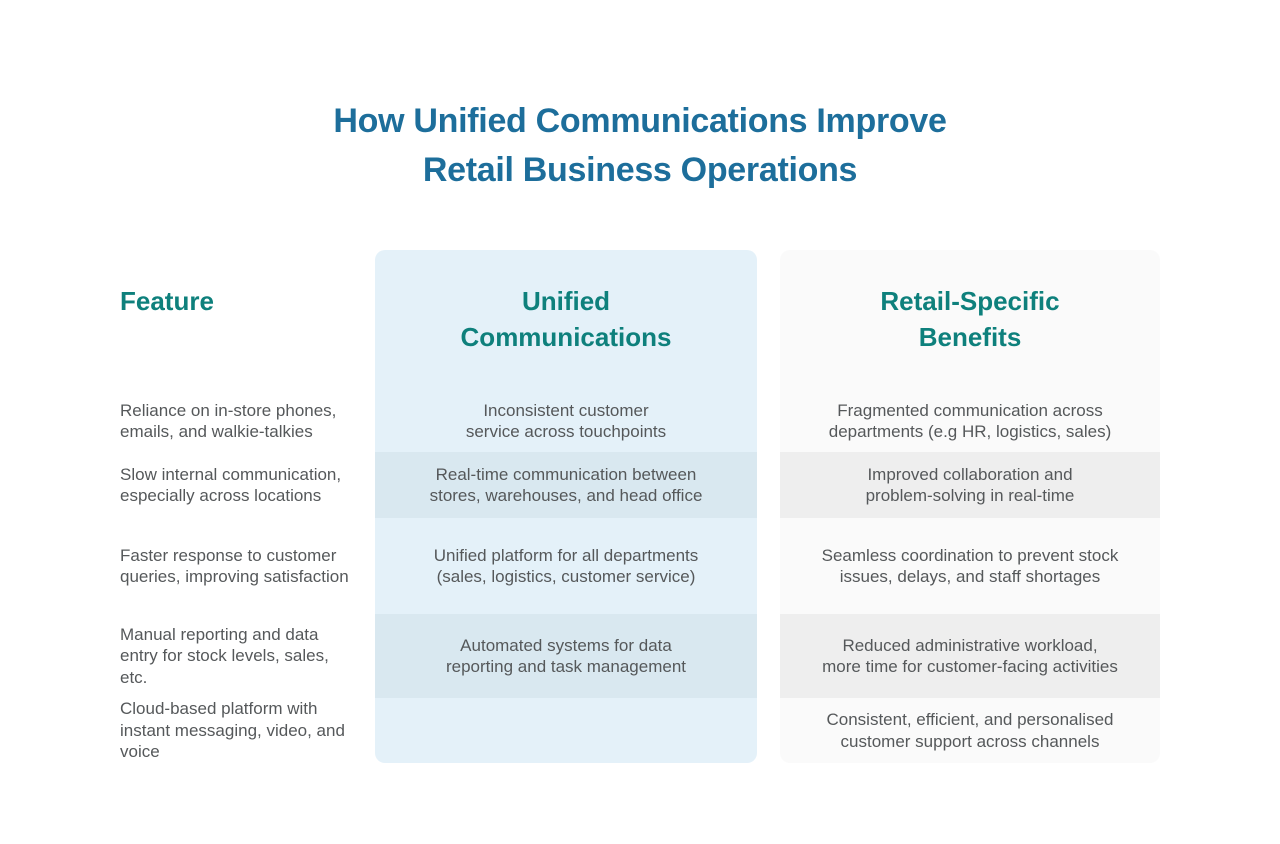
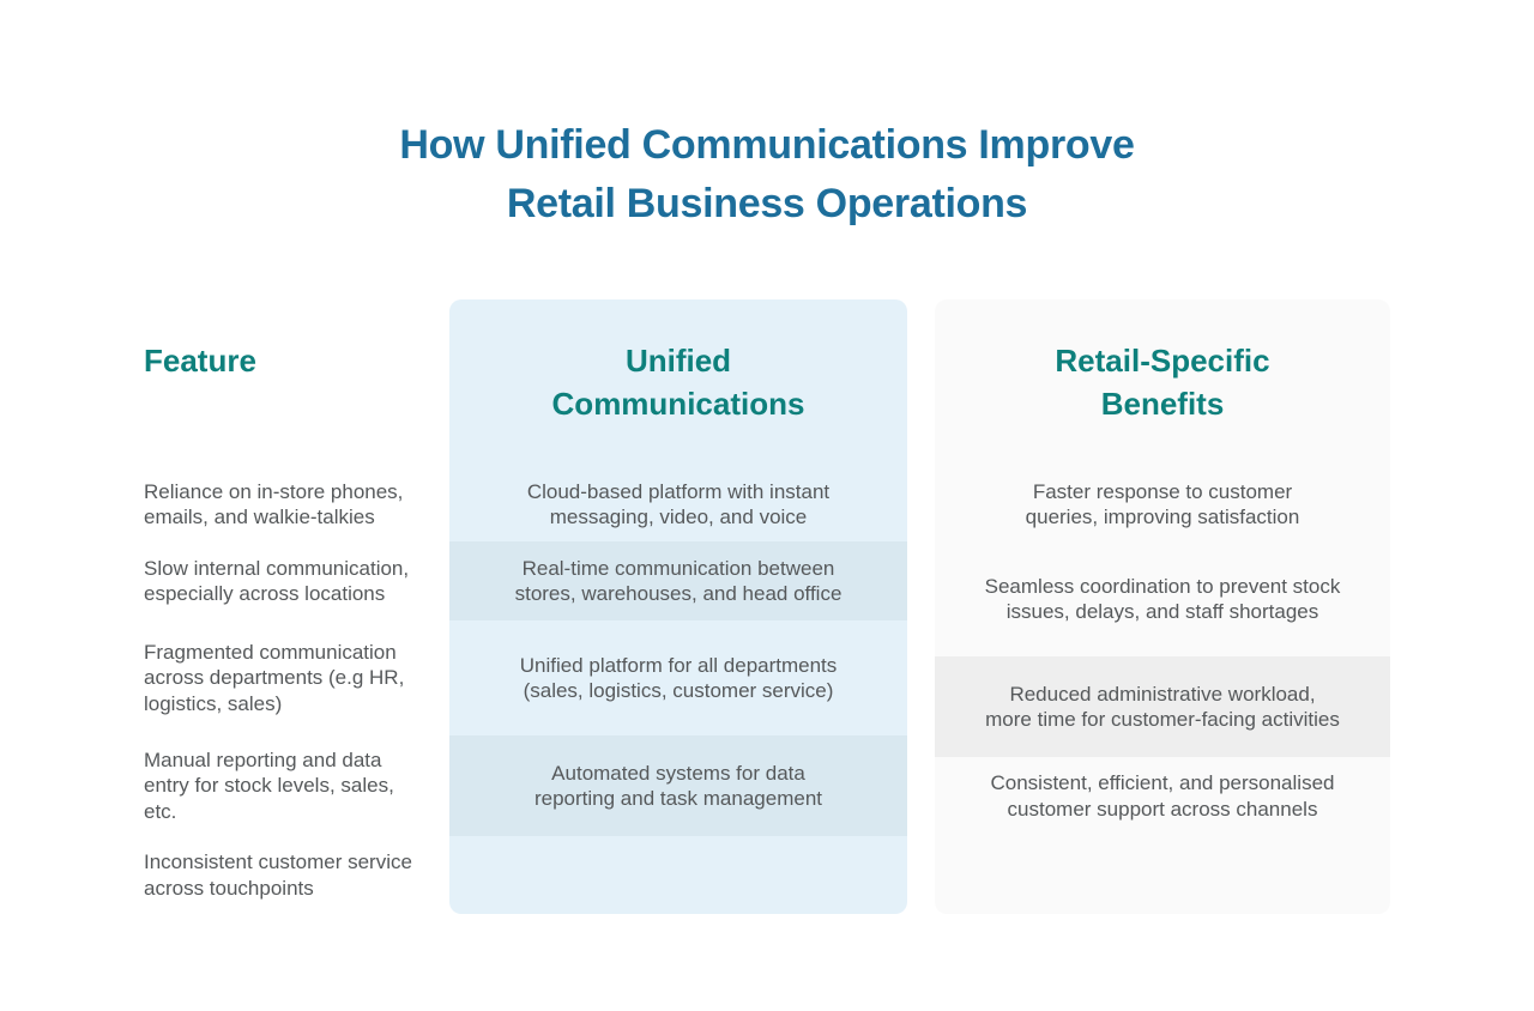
  How Unified Communications Improve
  Retail Business Operations
  Feature
  Reliance on in-store phones, emails, and walkie-talkies
  Slow internal communication, especially across locations
- Faster response to customer queries, improving satisfaction
+ Fragmented communication across departments (e.g HR, logistics, sales)
  Manual reporting and data entry for stock levels, sales, etc.
- Cloud-based platform with instant messaging, video, and voice
+ Inconsistent customer service across touchpoints
  Unified Communications
- Inconsistent customer service across touchpoints
+ Cloud-based platform with instant messaging, video, and voice
  Real-time communication between stores, warehouses, and head office
  Unified platform for all departments (sales, logistics, customer service)
  Automated systems for data reporting and task management
  Retail-Specific Benefits
- Fragmented communication across departments (e.g HR, logistics, sales)
+ Faster response to customer queries, improving satisfaction
- Improved collaboration and problem-solving in real-time
  Seamless coordination to prevent stock issues, delays, and staff shortages
  Reduced administrative workload, more time for customer-facing activities
  Consistent, efficient, and personalised customer support across channels
